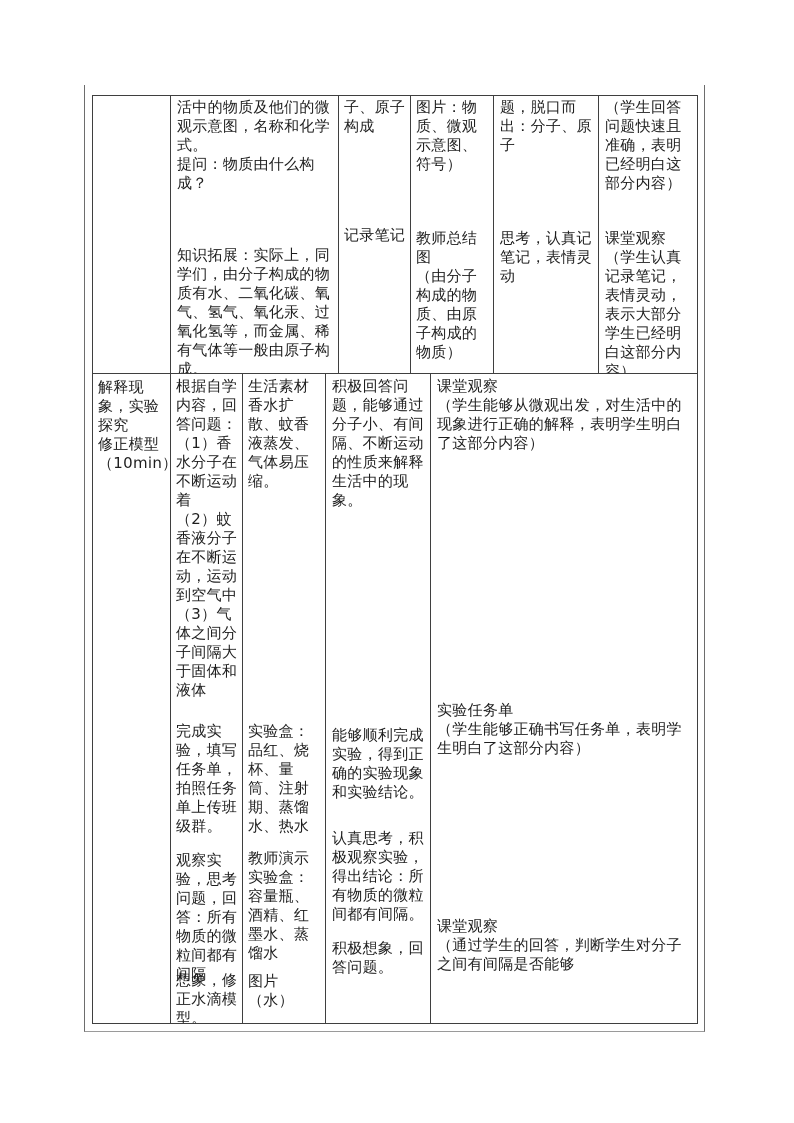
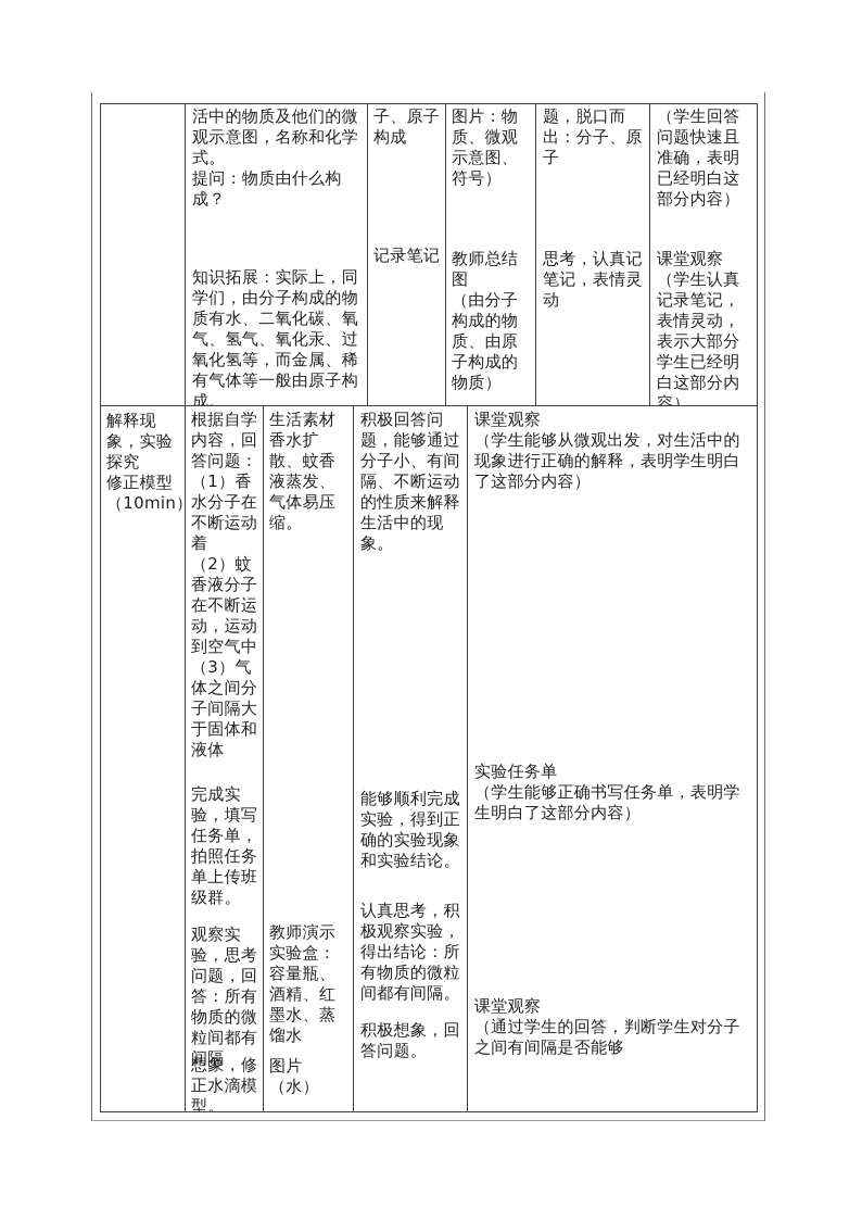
  活中的物质及他们的微观示意图，名称和化学式。
  提问：物质由什么构成？
  知识拓展：实际上，同学们，由分子构成的物质有水、二氧化碳、氧气、氢气、氧化汞、过氧化氢等，而金属、稀有气体等一般由原子构成。
  子、原子构成
  记录笔记
  图片：物质、微观示意图、符号）
  教师总结图
  （由分子构成的物质、由原子构成的物质）
  题，脱口而出：分子、原子
  思考，认真记笔记，表情灵动
  （学生回答问题快速且准确，表明已经明白这部分内容）
  课堂观察
  （学生认真记录笔记，表情灵动，表示大部分学生已经明白这部分内容）
  解释现象，实验探究
  修正模型
  （10min）
  根据自学内容，回答问题：
  （1）香水分子在不断运动着
  （2）蚊香液分子在不断运动，运动到空气中
  （3）气体之间分子间隔大于固体和液体
  完成实验，填写任务单，拍照任务单上传班级群。
  观察实验，思考问题，回答：所有物质的微粒间都有间隔
  想象，修正水滴模型。
  生活素材香水扩散、蚊香液蒸发、气体易压缩。
- 实验盒：品红、烧杯、量筒、注射期、蒸馏水、热水
  教师演示实验盒：容量瓶、酒精、红墨水、蒸馏水
  图片
  （水）
  积极回答问题，能够通过分子小、有间隔、不断运动的性质来解释生活中的现象。
  能够顺利完成实验，得到正确的实验现象和实验结论。
  认真思考，积极观察实验，得出结论：所有物质的微粒间都有间隔。
  积极想象，回答问题。
  课堂观察
  （学生能够从微观出发，对生活中的现象进行正确的解释，表明学生明白了这部分内容）
  实验任务单
  （学生能够正确书写任务单，表明学生明白了这部分内容）
  课堂观察
  （通过学生的回答，判断学生对分子之间有间隔是否能够
